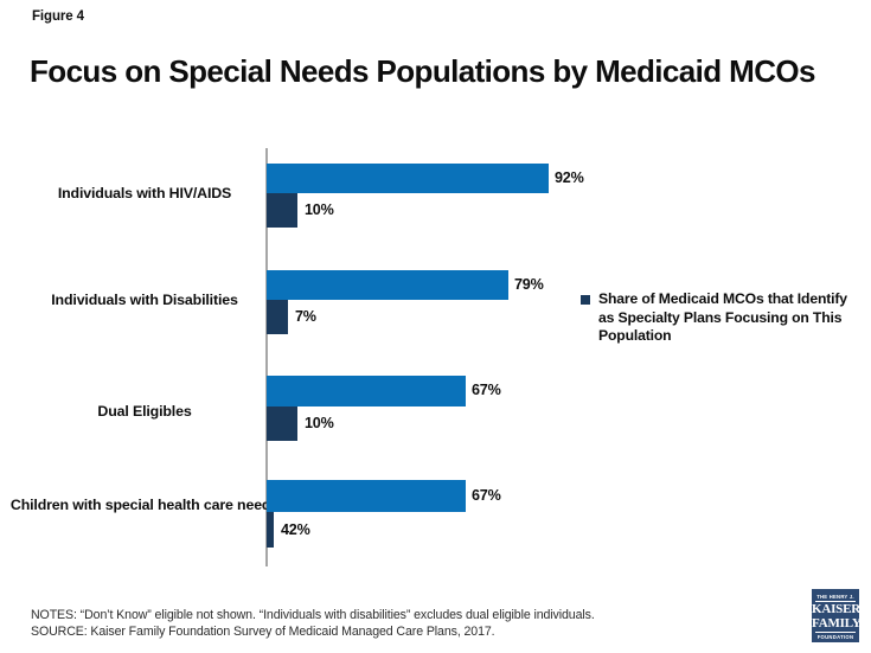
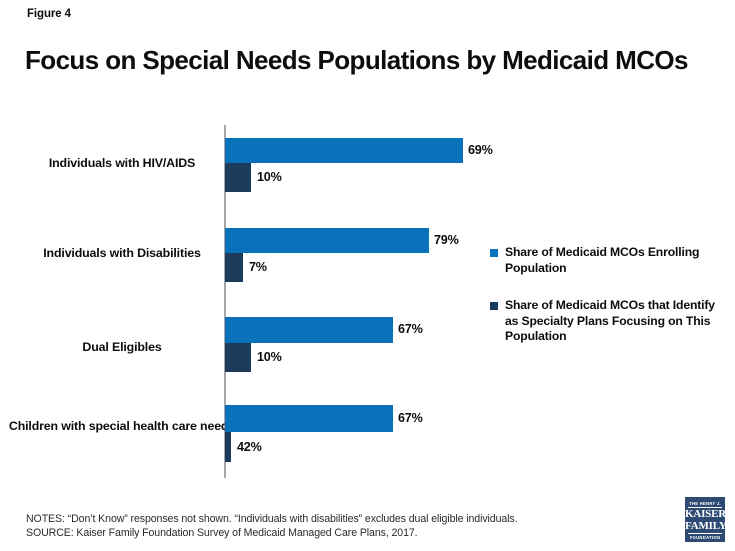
  Figure 4
  Focus on Special Needs Populations by Medicaid MCOs
  Individuals with HIV/AIDS
- 92%
+ 69%
  10%
  Individuals with Disabilities
  79%
  7%
  Dual Eligibles
  67%
  10%
  Children with special health care nee
  67%
  42%
+ Share of Medicaid MCOs Enrolling Population
  Share of Medicaid MCOs that Identify as Specialty Plans Focusing on This Population
- NOTES: “Don’t Know” eligible not shown. “Individuals with disabilities” excludes dual eligible individuals.
+ NOTES: “Don’t Know” responses not shown. “Individuals with disabilities” excludes dual eligible individuals.
  SOURCE: Kaiser Family Foundation Survey of Medicaid Managed Care Plans, 2017.
  KAISER
  FAMILY
